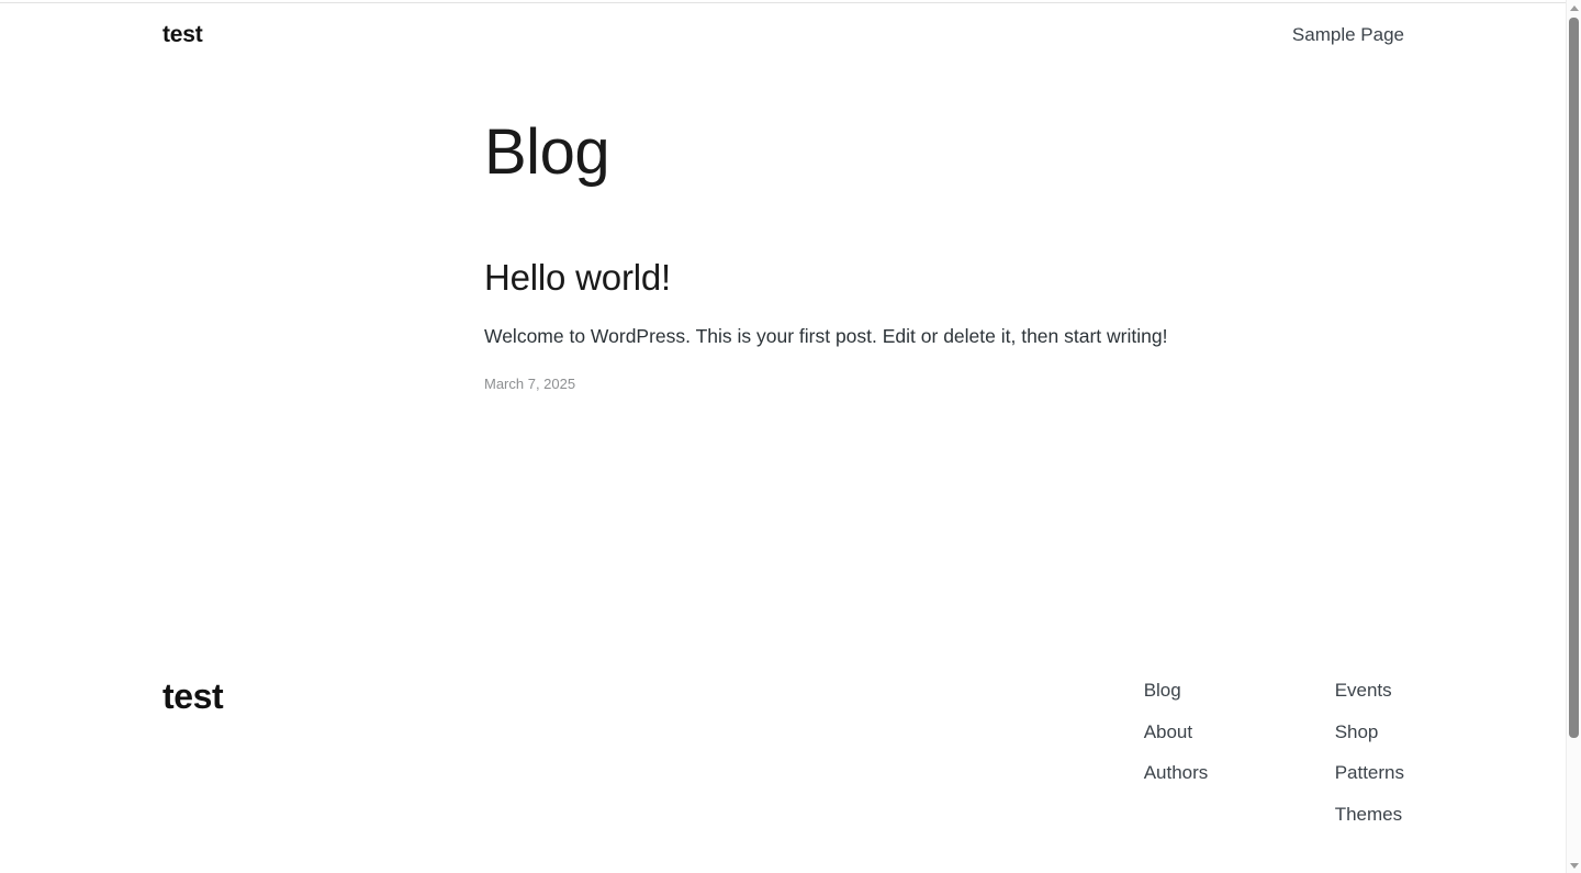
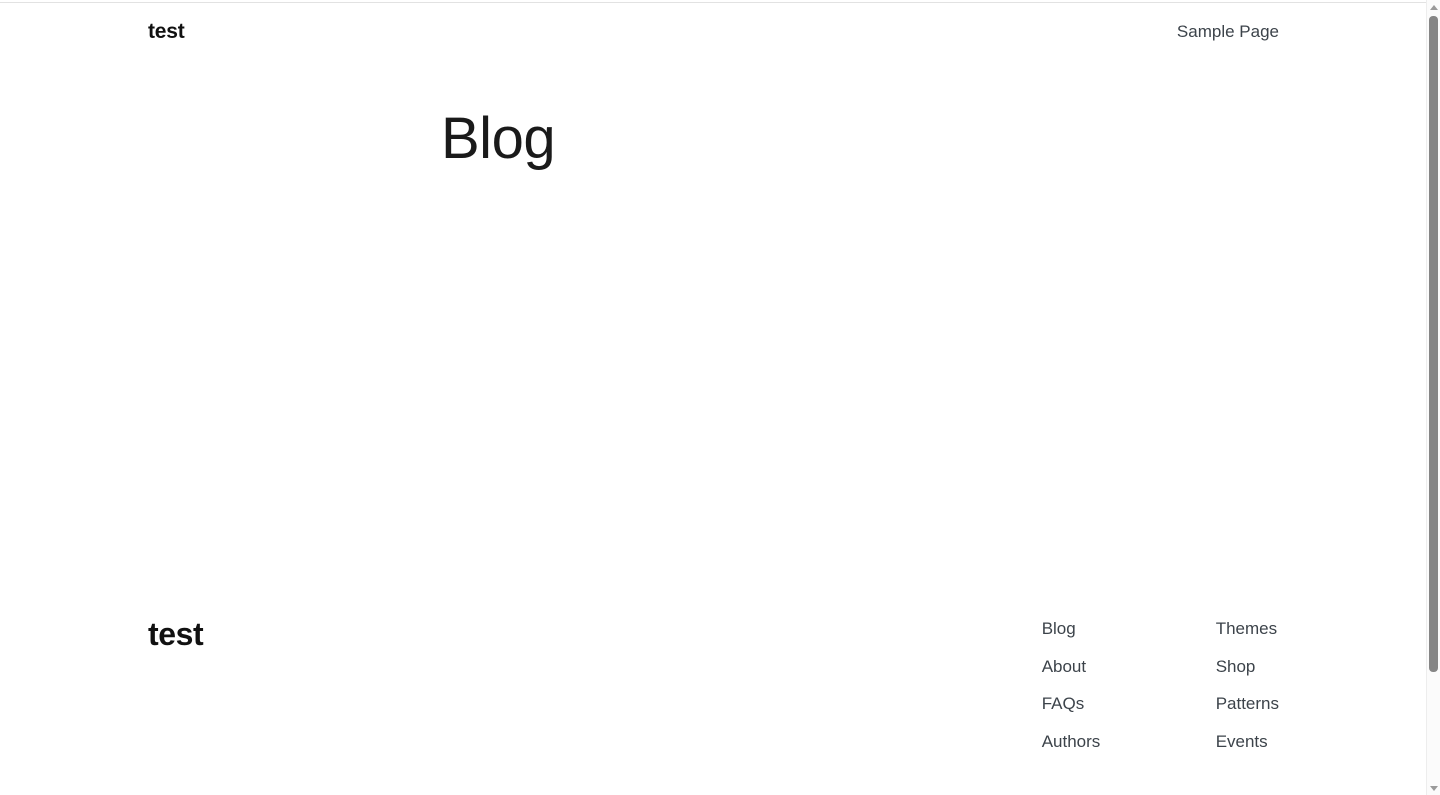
  test
  Sample Page
  Blog
- Hello world!
- Welcome to WordPress. This is your first post. Edit or delete it, then start writing!
- March 7, 2025
  test
  Blog
  About
+ FAQs
  Authors
- Events
+ Themes
  Shop
  Patterns
- Themes
+ Events
